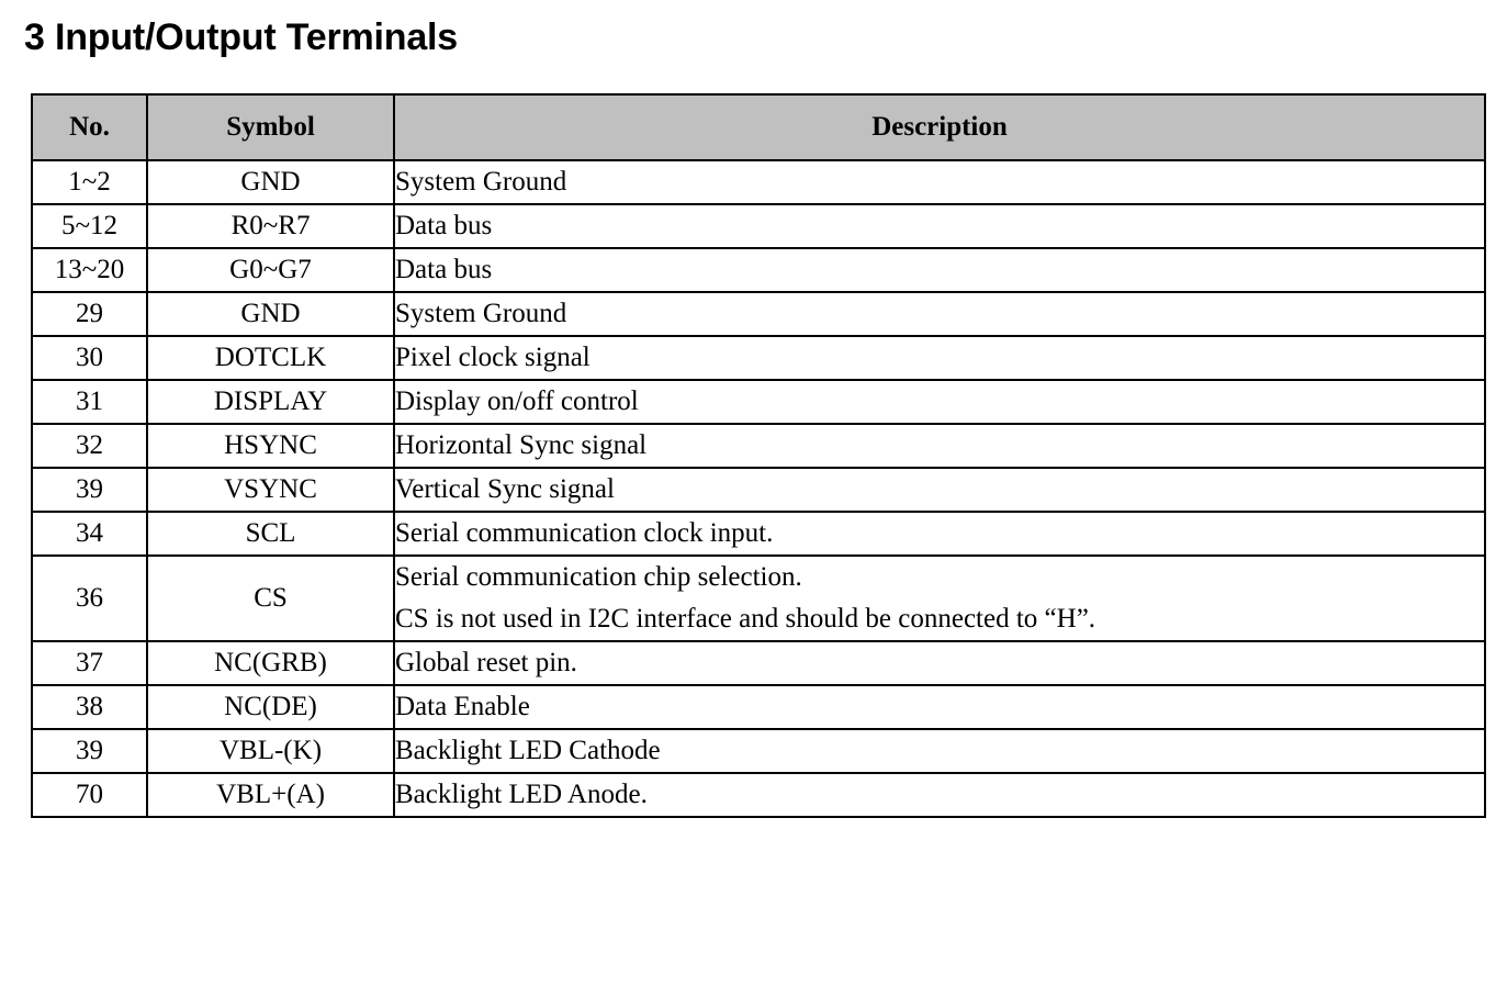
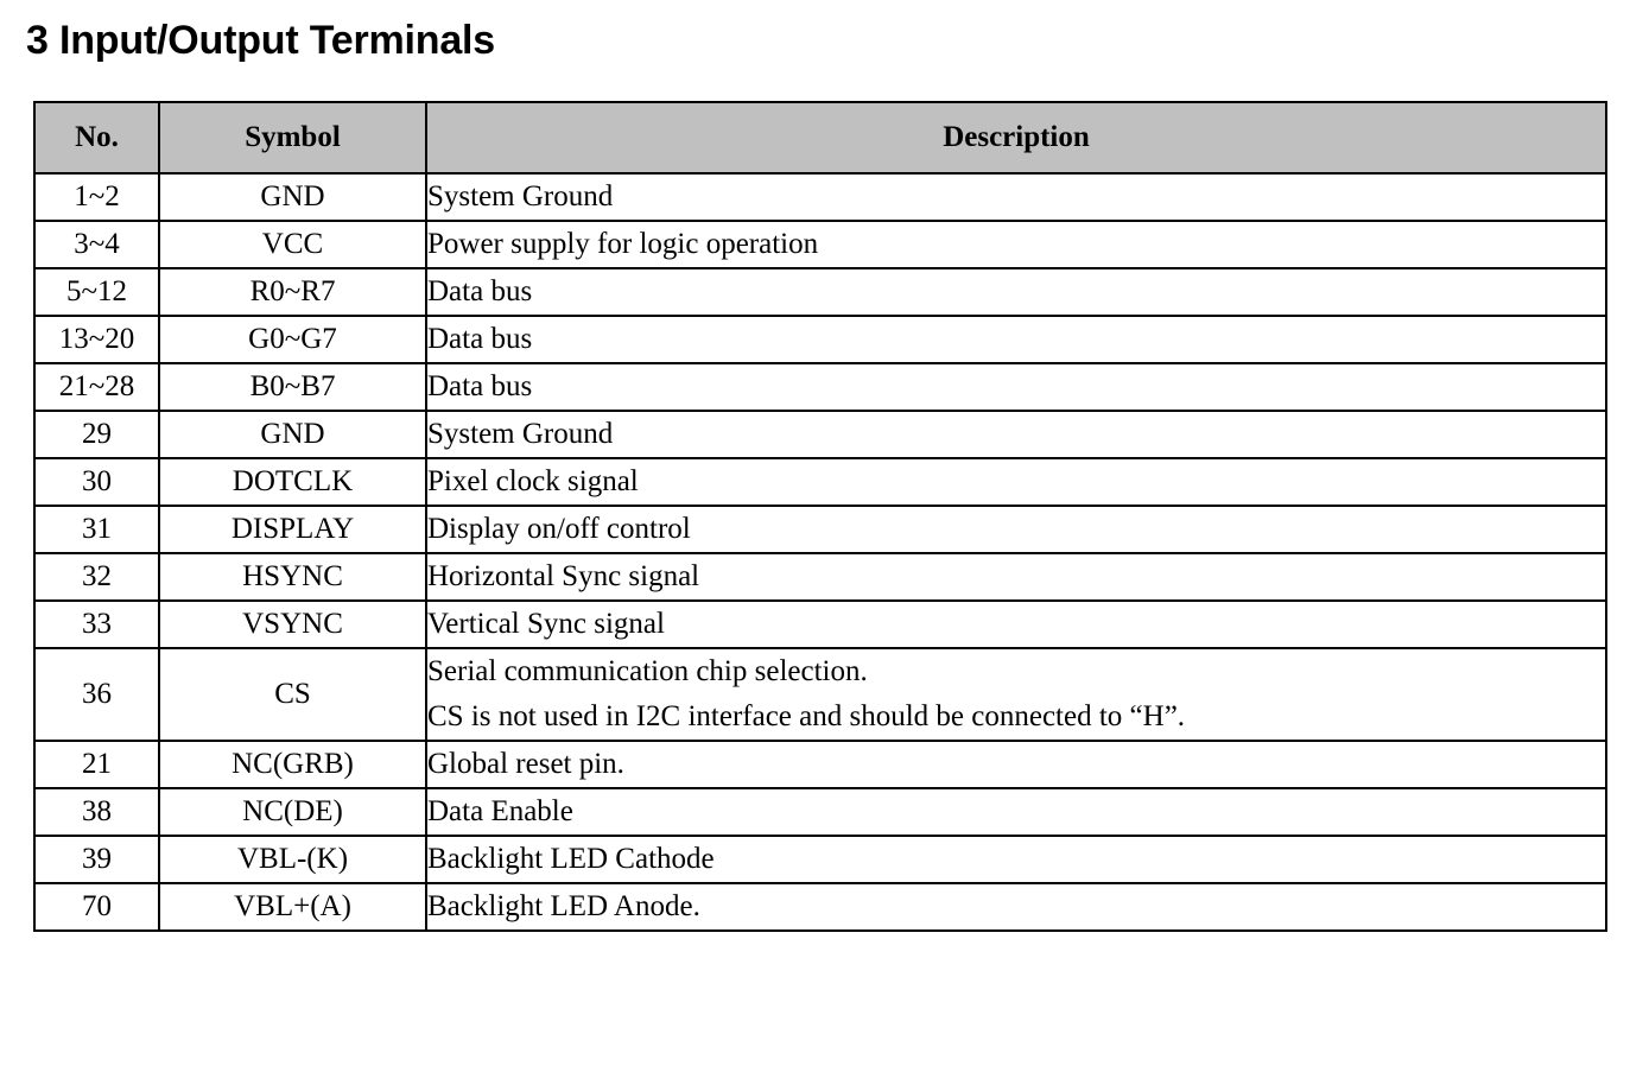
  3 Input/Output Terminals
  No.	Symbol	Description
  1~2	GND	System Ground
+ 3~4	VCC	Power supply for logic operation
  5~12	R0~R7	Data bus
  13~20	G0~G7	Data bus
+ 21~28	B0~B7	Data bus
  29	GND	System Ground
  30	DOTCLK	Pixel clock signal
  31	DISPLAY	Display on/off control
  32	HSYNC	Horizontal Sync signal
- 39	VSYNC	Vertical Sync signal
+ 33	VSYNC	Vertical Sync signal
- 34	SCL	Serial communication clock input.
  36	CS	Serial communication chip selection.CS is not used in I2C interface and should be connected to “H”.
- 37	NC(GRB)	Global reset pin.
+ 21	NC(GRB)	Global reset pin.
  38	NC(DE)	Data Enable
  39	VBL-(K)	Backlight LED Cathode
  70	VBL+(A)	Backlight LED Anode.
